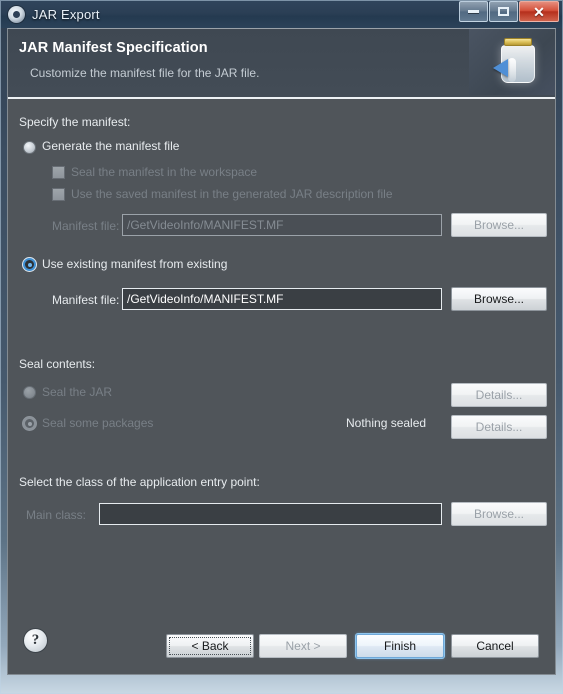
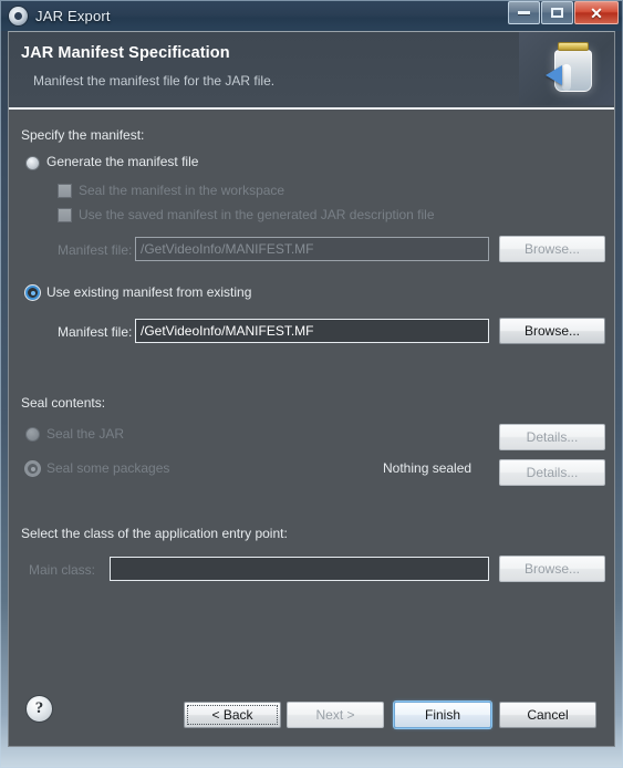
  JAR Export
  ✕
  JAR Manifest Specification
- Customize the manifest file for the JAR file.
+ Manifest the manifest file for the JAR file.
  Specify the manifest:
  Generate the manifest file
  Seal the manifest in the workspace
  Use the saved manifest in the generated JAR description file
  Manifest file:
  /GetVideoInfo/MANIFEST.MF
  Browse...
  Use existing manifest from existing
  Manifest file:
  /GetVideoInfo/MANIFEST.MF
  Browse...
  Seal contents:
  Seal the JAR
  Details...
  Seal some packages
  Nothing sealed
  Details...
  Select the class of the application entry point:
  Main class:
  Browse...
  ?
  < Back
  Next >
  Finish
  Cancel
